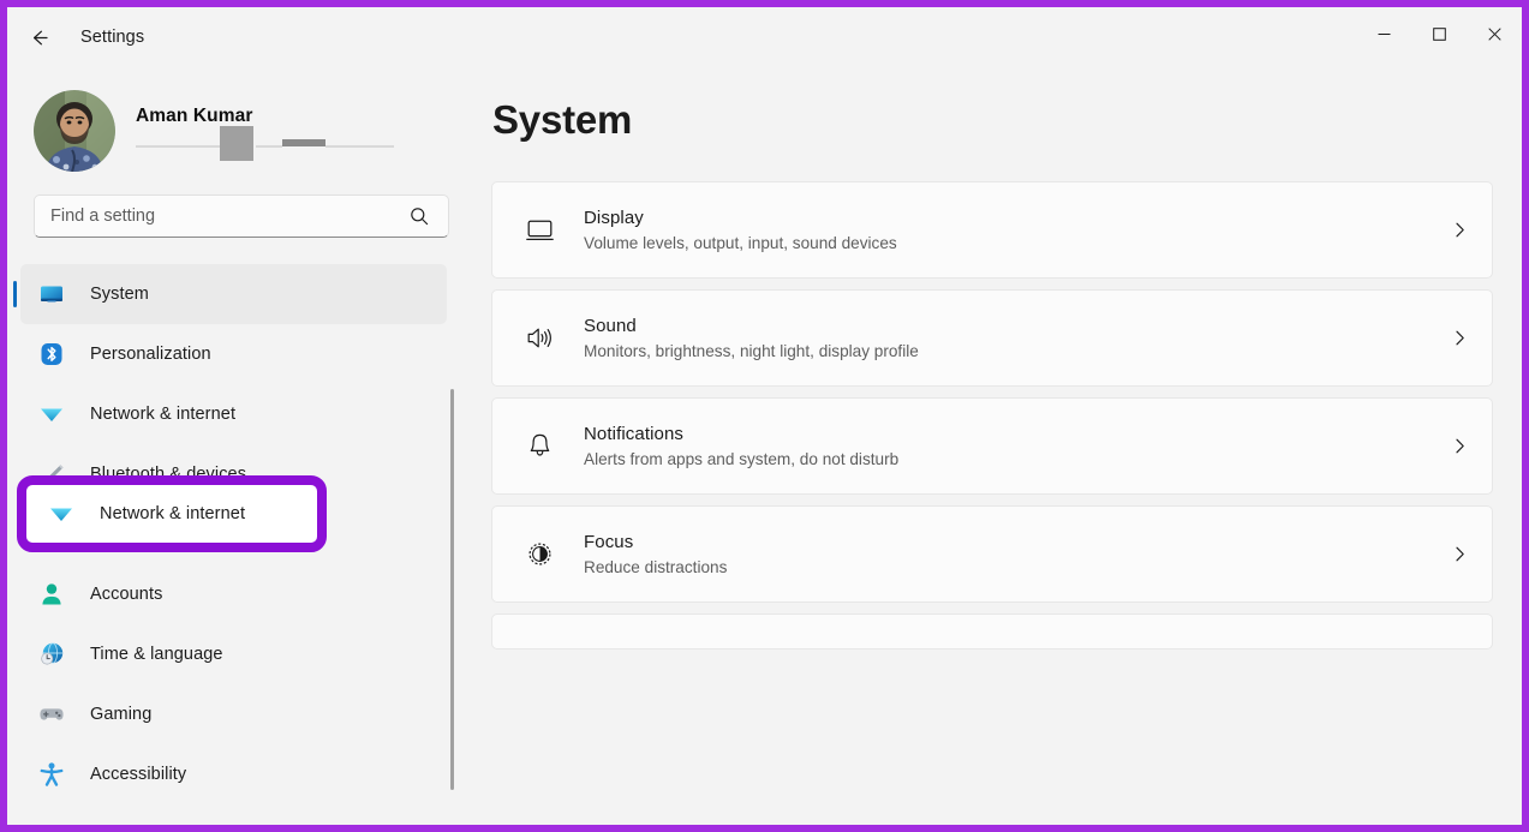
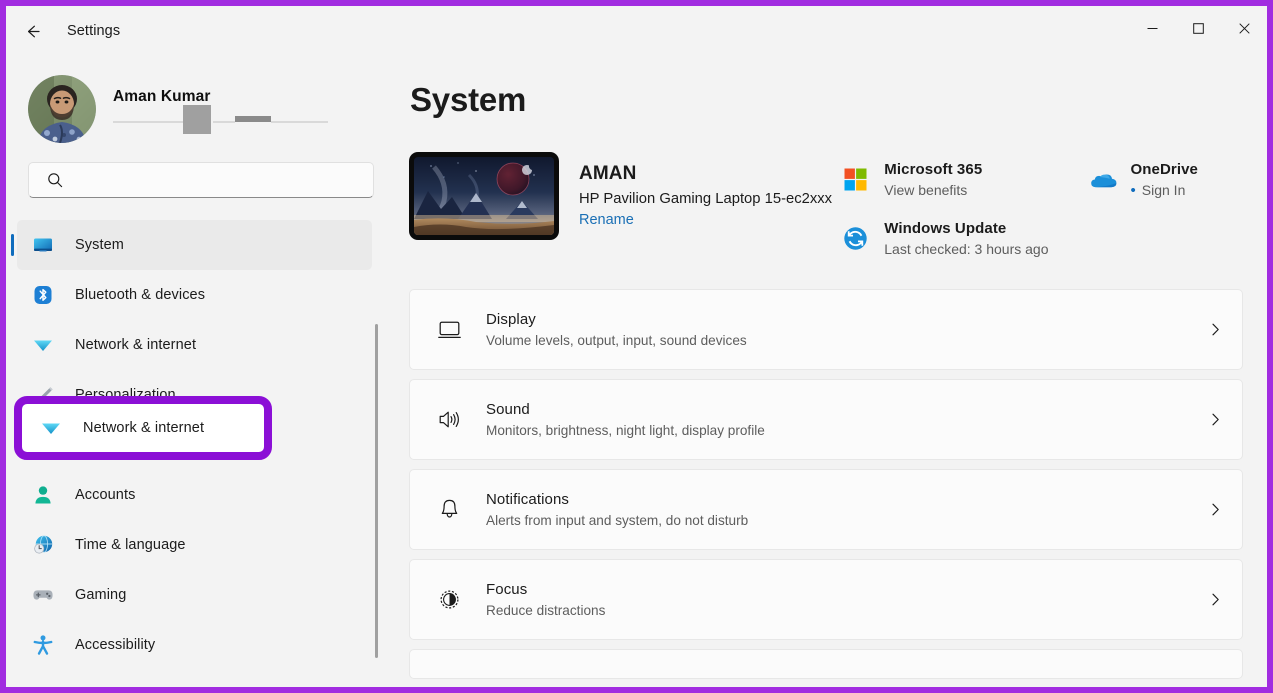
  Settings
  Aman Kumar
- Find a setting
  System
- Personalization
+ Bluetooth & devices
  Network & internet
- Bluetooth & devices
+ Personalization
  Accounts
  Time & language
  Gaming
  Accessibility
  Network & internet
  System
+ AMAN
+ HP Pavilion Gaming Laptop 15-ec2xxx
+ Rename
+ Microsoft 365
+ View benefits
+ OneDrive
+ •
+ Sign In
+ Windows Update
+ Last checked: 3 hours ago
  Display
  Volume levels, output, input, sound devices
  Sound
  Monitors, brightness, night light, display profile
  Notifications
- Alerts from apps and system, do not disturb
+ Alerts from input and system, do not disturb
  Focus
  Reduce distractions
